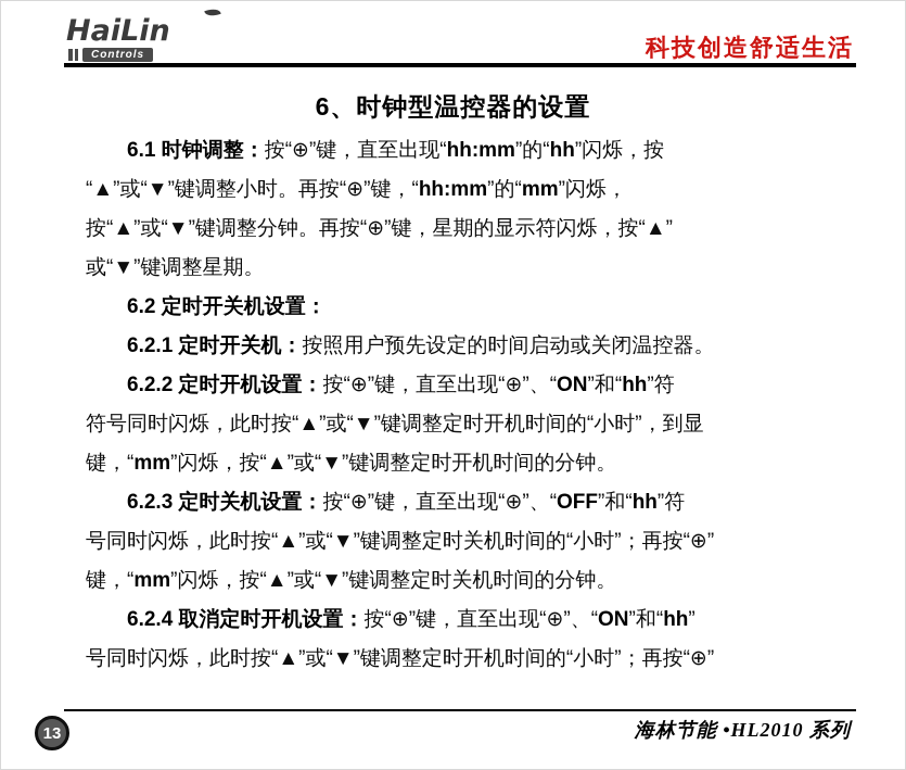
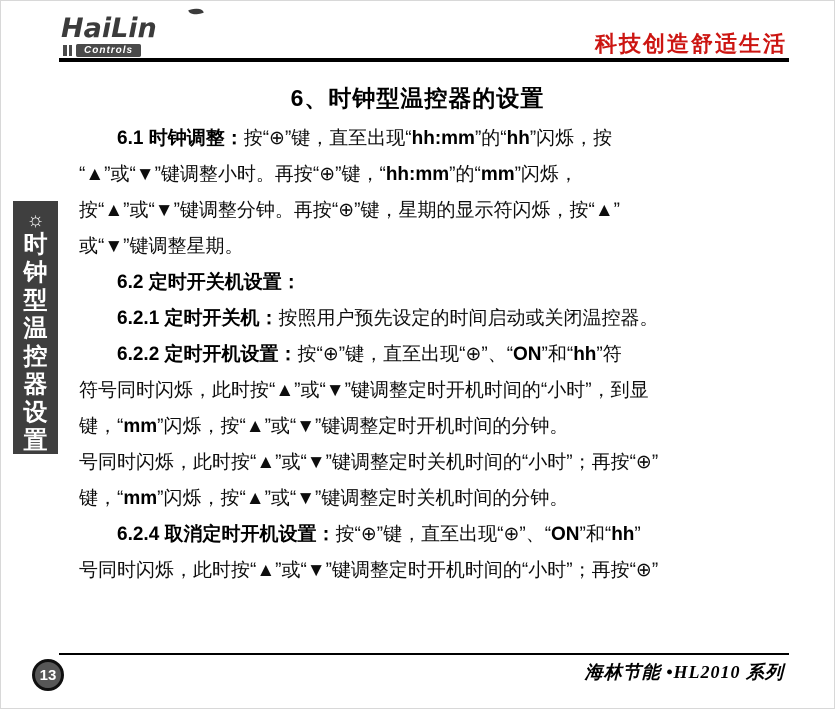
  HaiLin
  Controls
  科技创造舒适生活
  6、时钟型温控器的设置
+ ☼
+ 时
+ 钟
+ 型
+ 温
+ 控
+ 器
+ 设
+ 置
  6.1 时钟调整：按“⊕”键，直至出现“hh:mm”的“hh”闪烁，按
  “▲”或“▼”键调整小时。再按“⊕”键，“hh:mm”的“mm”闪烁，
  按“▲”或“▼”键调整分钟。再按“⊕”键，星期的显示符闪烁，按“▲”
  或“▼”键调整星期。
  6.2 定时开关机设置：
  6.2.1 定时开关机：按照用户预先设定的时间启动或关闭温控器。
  6.2.2 定时开机设置：按“⊕”键，直至出现“⊕”、“ON”和“hh”符
  符号同时闪烁，此时按“▲”或“▼”键调整定时开机时间的“小时”，到显
  键，“mm”闪烁，按“▲”或“▼”键调整定时开机时间的分钟。
- 6.2.3 定时关机设置：按“⊕”键，直至出现“⊕”、“OFF”和“hh”符
  号同时闪烁，此时按“▲”或“▼”键调整定时关机时间的“小时”；再按“⊕”
  键，“mm”闪烁，按“▲”或“▼”键调整定时关机时间的分钟。
  6.2.4 取消定时开机设置：按“⊕”键，直至出现“⊕”、“ON”和“hh”
  号同时闪烁，此时按“▲”或“▼”键调整定时开机时间的“小时”；再按“⊕”
  13
  海林节能 •HL2010 系列
